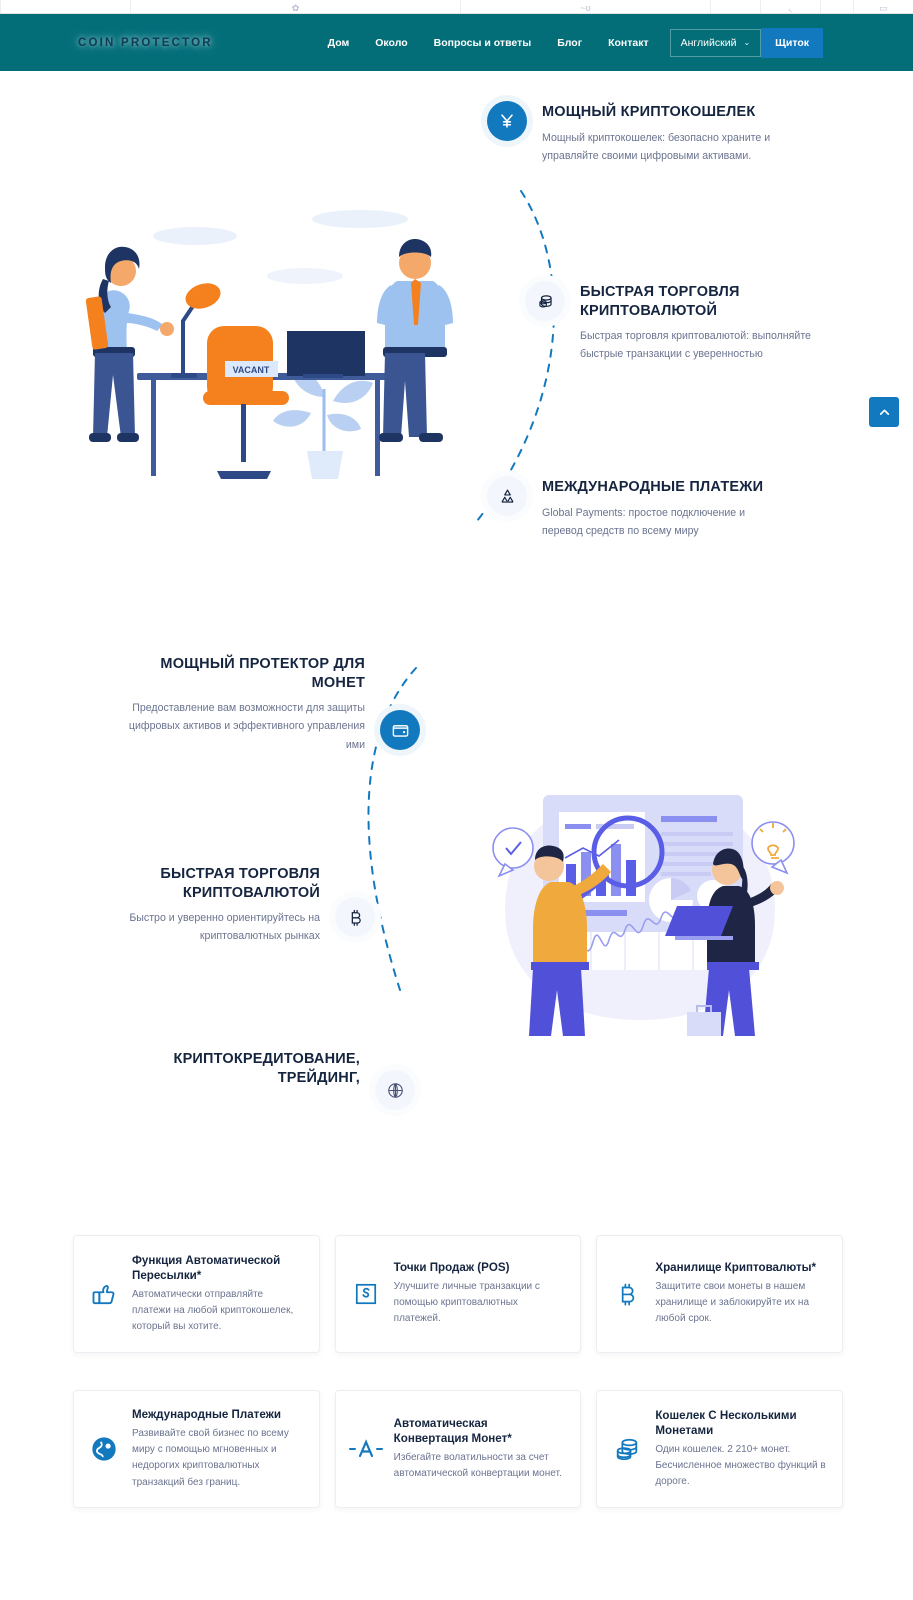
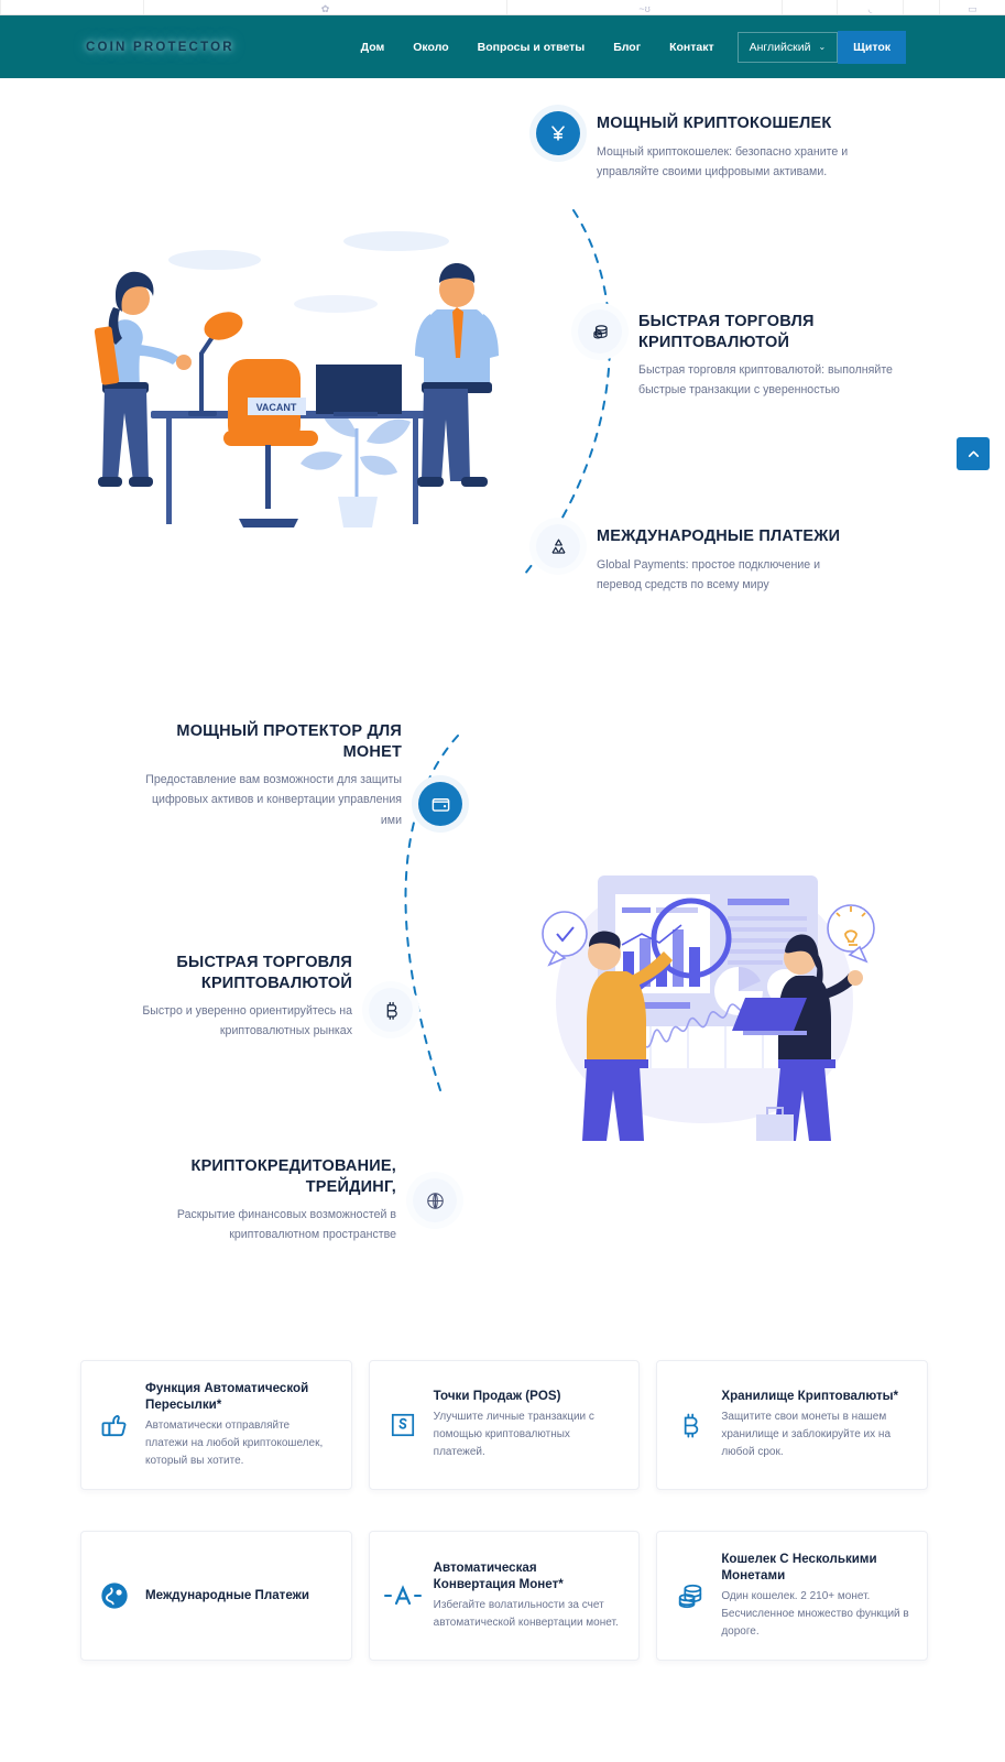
  ✿
  ~ʊ
  ◟
  ▭
  COIN PROTECTOR
  Дом
  Около
  Вопросы и ответы
  Блог
  Контакт
  Английский
  ⌄
  Щиток
  VACANT
  МОЩНЫЙ КРИПТОКОШЕЛЕК
  Мощный криптокошелек: безопасно храните и управляйте своими цифровыми активами.
  БЫСТРАЯ ТОРГОВЛЯ КРИПТОВАЛЮТОЙ
  Быстрая торговля криптовалютой: выполняйте быстрые транзакции с уверенностью
  МЕЖДУНАРОДНЫЕ ПЛАТЕЖИ
  Global Payments: простое подключение и перевод средств по всему миру
  МОЩНЫЙ ПРОТЕКТОР ДЛЯ МОНЕТ
- Предоставление вам возможности для защиты цифровых активов и эффективного управления ими
+ Предоставление вам возможности для защиты цифровых активов и конвертации управления ими
  БЫСТРАЯ ТОРГОВЛЯ КРИПТОВАЛЮТОЙ
  Быстро и уверенно ориентируйтесь на криптовалютных рынках
  КРИПТОКРЕДИТОВАНИЕ, ТРЕЙДИНГ,
+ Раскрытие финансовых возможностей в криптовалютном пространстве
  Функция Автоматической Пересылки*
  Автоматически отправляйте платежи на любой криптокошелек, который вы хотите.
  Точки Продаж (POS)
  Улучшите личные транзакции с помощью криптовалютных платежей.
  Хранилище Криптовалюты*
  Защитите свои монеты в нашем хранилище и заблокируйте их на любой срок.
  Международные Платежи
- Развивайте свой бизнес по всему миру с помощью мгновенных и недорогих криптовалютных транзакций без границ.
  Автоматическая Конвертация Монет*
  Избегайте волатильности за счет автоматической конвертации монет.
  Кошелек С Несколькими Монетами
  Один кошелек. 2 210+ монет. Бесчисленное множество функций в дороге.
